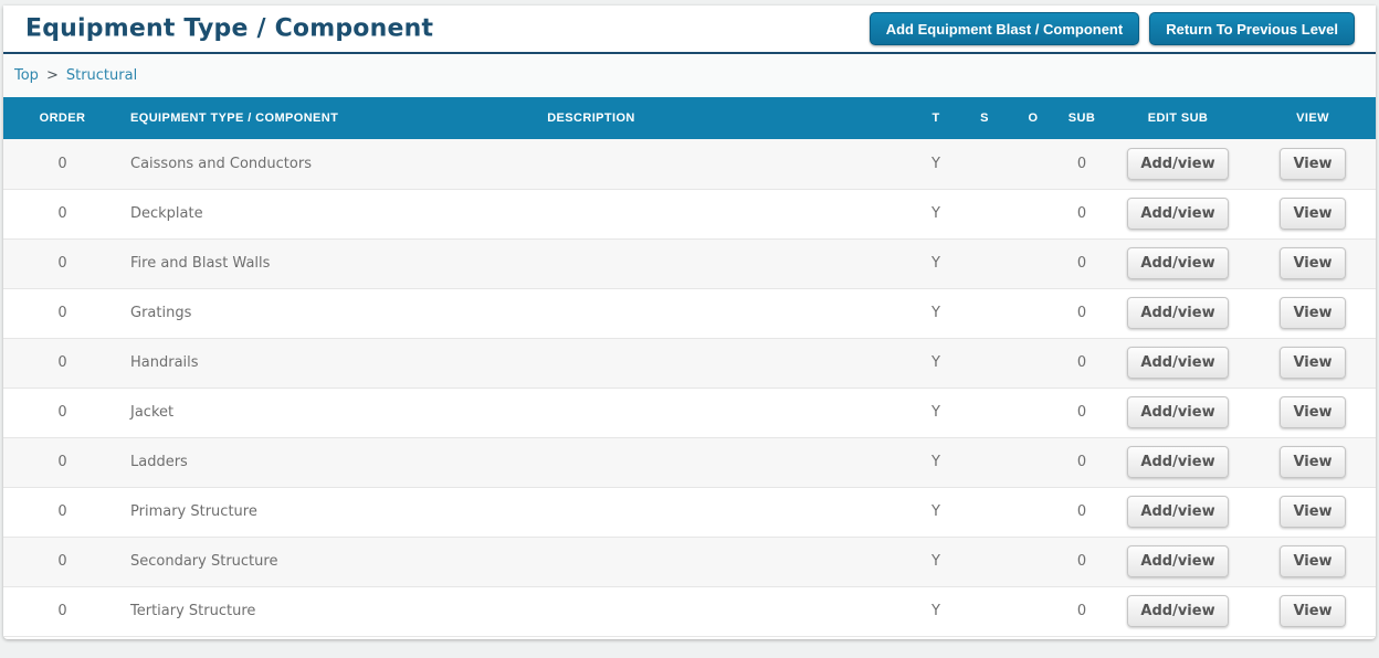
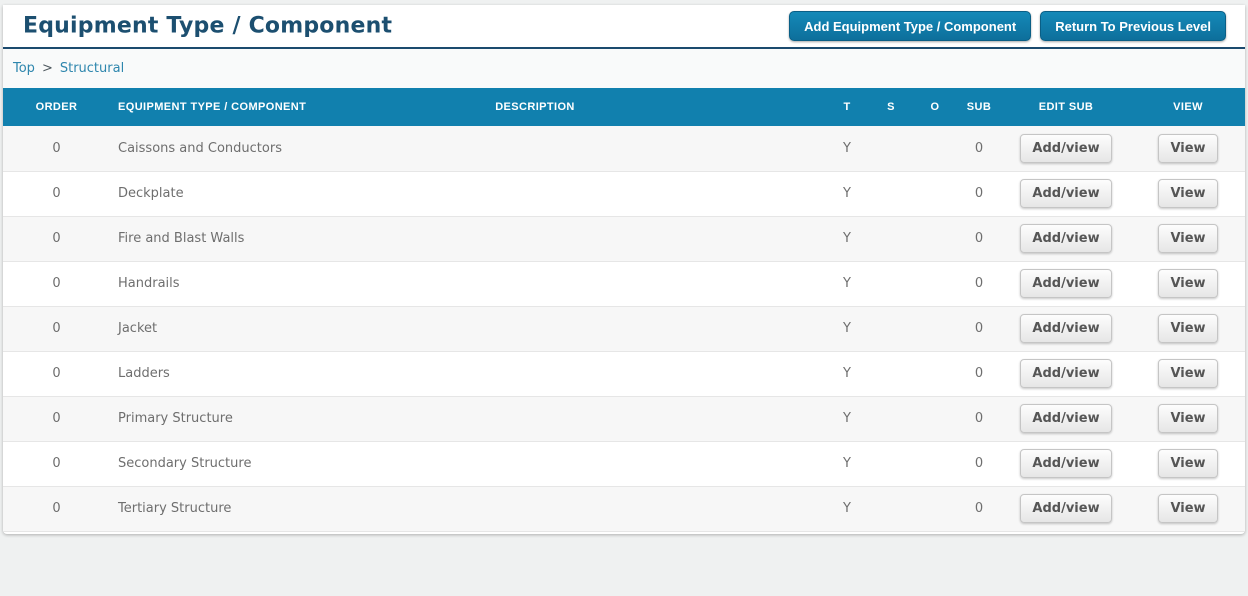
  Equipment Type / Component
- Add Equipment Blast / Component
+ Add Equipment Type / Component
  Return To Previous Level
  Top
  >
  Structural
  ORDER	EQUIPMENT TYPE / COMPONENT	DESCRIPTION		T	S	O	SUB	EDIT SUB	VIEW
  0	Caissons and Conductors			Y			0	Add/view	View
  0	Deckplate			Y			0	Add/view	View
  0	Fire and Blast Walls			Y			0	Add/view	View
- 0	Gratings			Y			0	Add/view	View
  0	Handrails			Y			0	Add/view	View
  0	Jacket			Y			0	Add/view	View
  0	Ladders			Y			0	Add/view	View
  0	Primary Structure			Y			0	Add/view	View
  0	Secondary Structure			Y			0	Add/view	View
  0	Tertiary Structure			Y			0	Add/view	View
